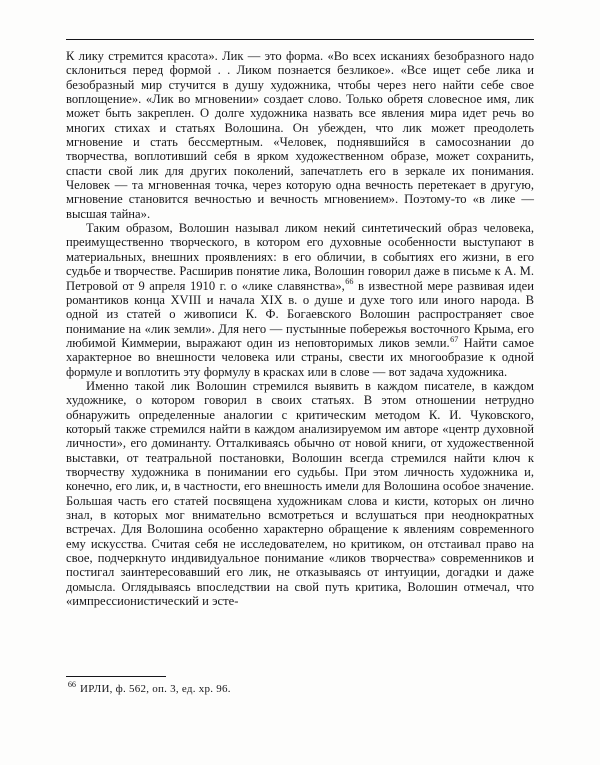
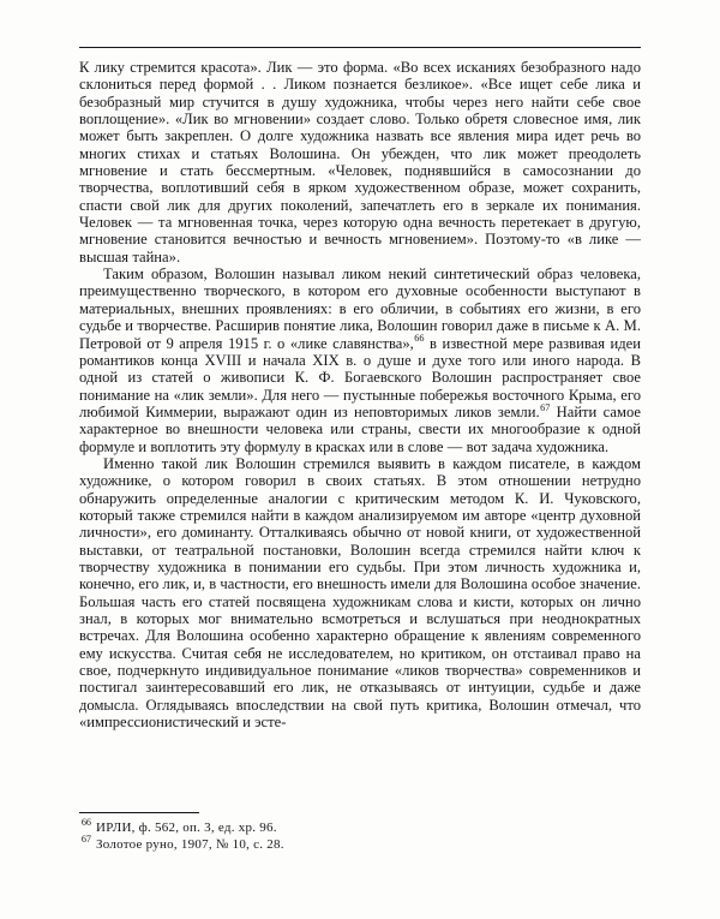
  К лику стремится красота». Лик — это форма. «Во всех исканиях безобразного надо склониться перед формой . . Ликом познается безликое». «Все ищет себе лика и безобразный мир стучится в душу художника, чтобы через него найти себе свое воплощение». «Лик во мгновении» создает слово. Только обретя словесное имя, лик может быть закреплен. О долге художника назвать все явления мира идет речь во многих стихах и статьях Волошина. Он убежден, что лик может преодолеть мгновение и стать бессмертным. «Человек, поднявшийся в самосознании до творчества, воплотивший себя в ярком художественном образе, может сохранить, спасти свой лик для других поколений, запечатлеть его в зеркале их понимания. Человек — та мгновенная точка, через которую одна вечность перетекает в другую, мгновение становится вечностью и вечность мгновением». Поэтому-то «в лике — высшая тайна».
- Таким образом, Волошин называл ликом некий синтетический образ человека, преимущественно творческого, в котором его духовные особенности выступают в материальных, внешних проявлениях: в его обличии, в событиях его жизни, в его судьбе и творчестве. Расширив понятие лика, Волошин говорил даже в письме к А. М. Петровой от 9 апреля 1910 г. о «лике славянства»,66 в известной мере развивая идеи романтиков конца XVIII и начала XIX в. о душе и духе того или иного народа. В одной из статей о живописи К. Ф. Богаевского Волошин распространяет свое понимание на «лик земли». Для него — пустынные побережья восточного Крыма, его любимой Киммерии, выражают один из неповторимых ликов земли.67 Найти самое характерное во внешности человека или страны, свести их многообразие к одной формуле и воплотить эту формулу в красках или в слове — вот задача художника.
+ Таким образом, Волошин называл ликом некий синтетический образ человека, преимущественно творческого, в котором его духовные особенности выступают в материальных, внешних проявлениях: в его обличии, в событиях его жизни, в его судьбе и творчестве. Расширив понятие лика, Волошин говорил даже в письме к А. М. Петровой от 9 апреля 1915 г. о «лике славянства»,66 в известной мере развивая идеи романтиков конца XVIII и начала XIX в. о душе и духе того или иного народа. В одной из статей о живописи К. Ф. Богаевского Волошин распространяет свое понимание на «лик земли». Для него — пустынные побережья восточного Крыма, его любимой Киммерии, выражают один из неповторимых ликов земли.67 Найти самое характерное во внешности человека или страны, свести их многообразие к одной формуле и воплотить эту формулу в красках или в слове — вот задача художника.
- Именно такой лик Волошин стремился выявить в каждом писателе, в каждом художнике, о котором говорил в своих статьях. В этом отношении нетрудно обнаружить определенные аналогии с критическим методом К. И. Чуковского, который также стремился найти в каждом анализируемом им авторе «центр духовной личности», его доминанту. Отталкиваясь обычно от новой книги, от художественной выставки, от театральной постановки, Волошин всегда стремился найти ключ к творчеству художника в понимании его судьбы. При этом личность художника и, конечно, его лик, и, в частности, его внешность имели для Волошина особое значение. Большая часть его статей посвящена художникам слова и кисти, которых он лично знал, в которых мог внимательно всмотреться и вслушаться при неоднократных встречах. Для Волошина особенно характерно обращение к явлениям современного ему искусства. Считая себя не исследователем, но критиком, он отстаивал право на свое, подчеркнуто индивидуальное понимание «ликов творчества» современников и постигал заинтересовавший его лик, не отказываясь от интуиции, догадки и даже домысла. Оглядываясь впоследствии на свой путь критика, Волошин отмечал, что «импрессионистический и эсте-
+ Именно такой лик Волошин стремился выявить в каждом писателе, в каждом художнике, о котором говорил в своих статьях. В этом отношении нетрудно обнаружить определенные аналогии с критическим методом К. И. Чуковского, который также стремился найти в каждом анализируемом им авторе «центр духовной личности», его доминанту. Отталкиваясь обычно от новой книги, от художественной выставки, от театральной постановки, Волошин всегда стремился найти ключ к творчеству художника в понимании его судьбы. При этом личность художника и, конечно, его лик, и, в частности, его внешность имели для Волошина особое значение. Большая часть его статей посвящена художникам слова и кисти, которых он лично знал, в которых мог внимательно всмотреться и вслушаться при неоднократных встречах. Для Волошина особенно характерно обращение к явлениям современного ему искусства. Считая себя не исследователем, но критиком, он отстаивал право на свое, подчеркнуто индивидуальное понимание «ликов творчества» современников и постигал заинтересовавший его лик, не отказываясь от интуиции, судьбе и даже домысла. Оглядываясь впоследствии на свой путь критика, Волошин отмечал, что «импрессионистический и эсте-
  66 ИРЛИ, ф. 562, оп. 3, ед. хр. 96.
+ 67 Золотое руно, 1907, № 10, с. 28.
